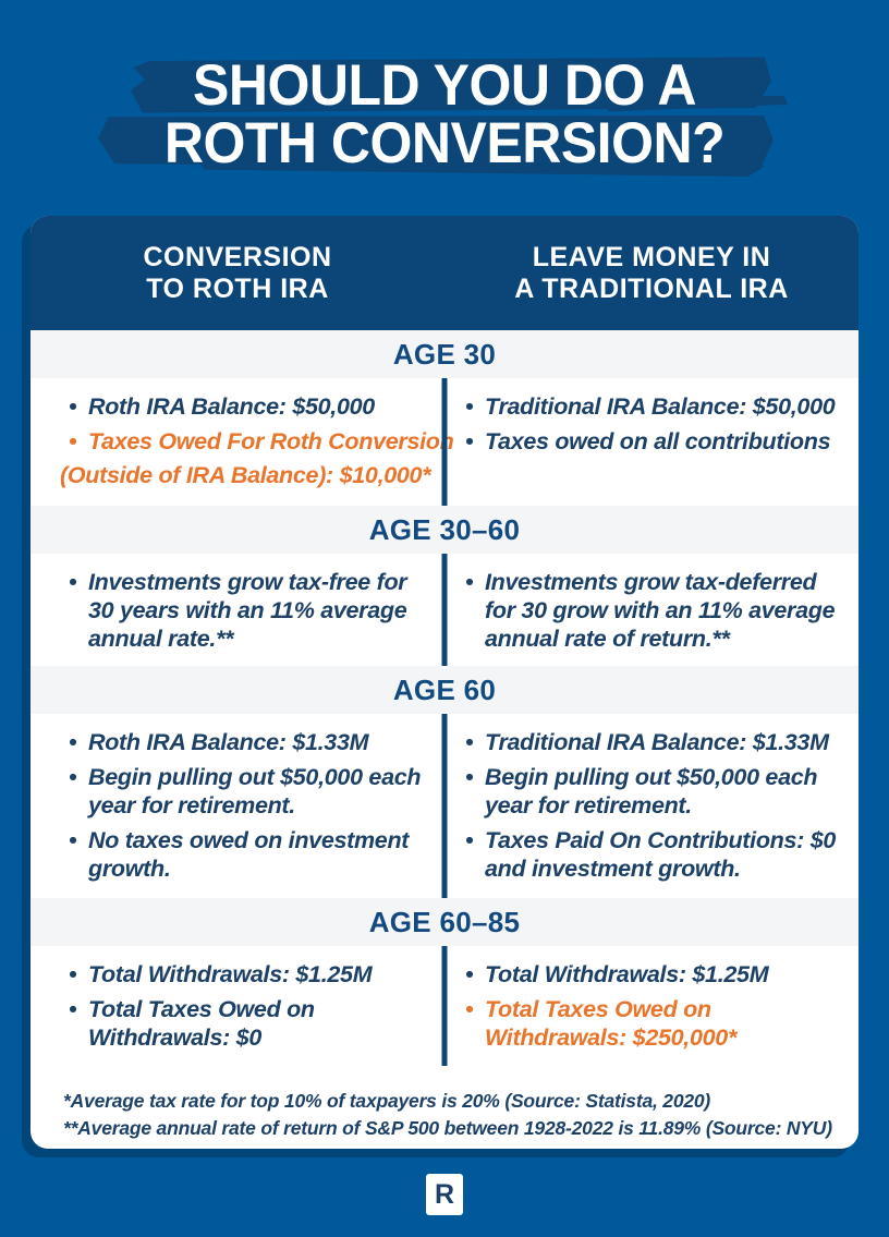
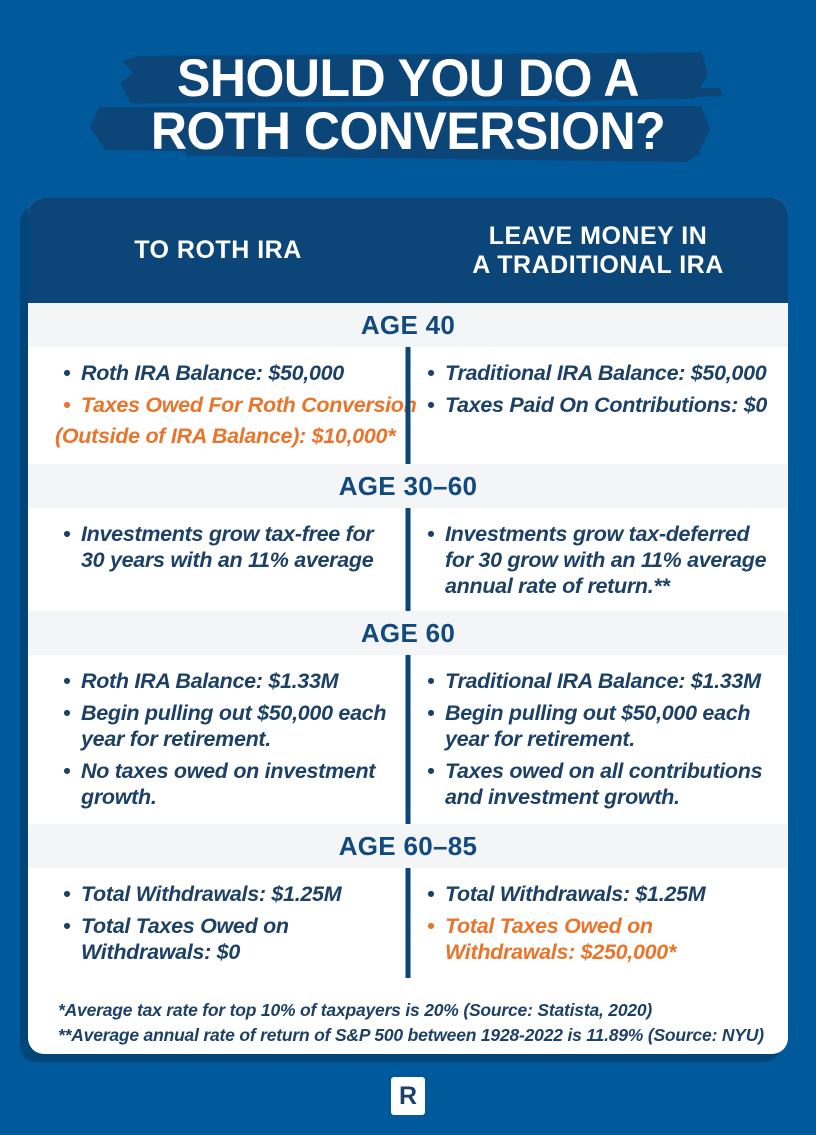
  SHOULD YOU DO A
  ROTH CONVERSION?
- CONVERSION
  TO ROTH IRA
  LEAVE MONEY IN
  A TRADITIONAL IRA
- AGE 30
+ AGE 40
  •
  Roth IRA Balance: $50,000
  •
  Taxes Owed For Roth Conversio
  (Outside of IRA Balance): $10,000*
  •
  Traditional IRA Balance: $50,000
  •
- Taxes owed on all contributions
+ Taxes Paid On Contributions: $0
  AGE 30–60
  •
  Investments grow tax-free for
  30 years with an 11% average
- annual rate.**
  •
  Investments grow tax-deferred
  for 30 grow with an 11% average
  annual rate of return.**
  AGE 60
  •
  Roth IRA Balance: $1.33M
  •
  Begin pulling out $50,000 each
  year for retirement.
  •
  No taxes owed on investment
  growth.
  •
  Traditional IRA Balance: $1.33M
  •
  Begin pulling out $50,000 each
  year for retirement.
  •
- Taxes Paid On Contributions: $0
+ Taxes owed on all contributions
  and investment growth.
  AGE 60–85
  •
  Total Withdrawals: $1.25M
  •
  Total Taxes Owed on
  Withdrawals: $0
  •
  Total Withdrawals: $1.25M
  •
  Total Taxes Owed on
  Withdrawals: $250,000*
  *Average tax rate for top 10% of taxpayers is 20% (Source: Statista, 2020)
  **Average annual rate of return of S&P 500 between 1928-2022 is 11.89% (Source: NYU)
  R
